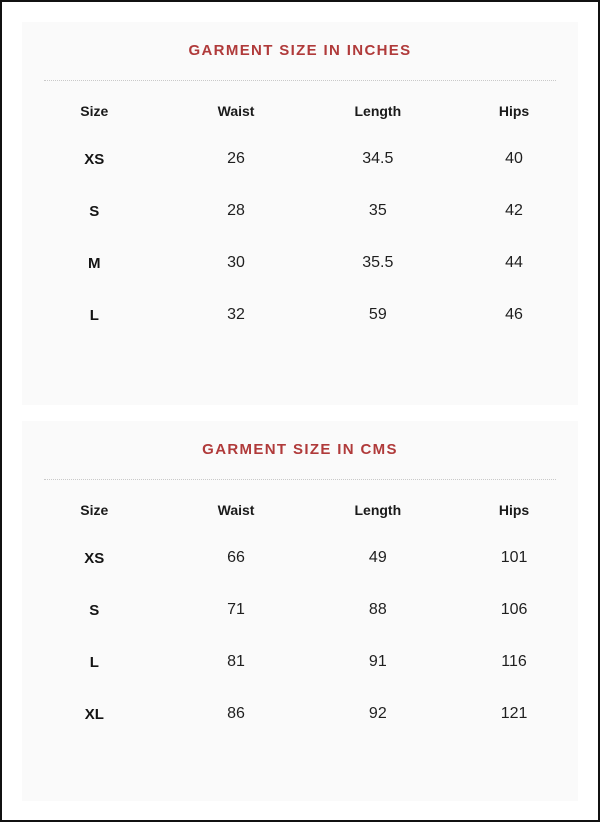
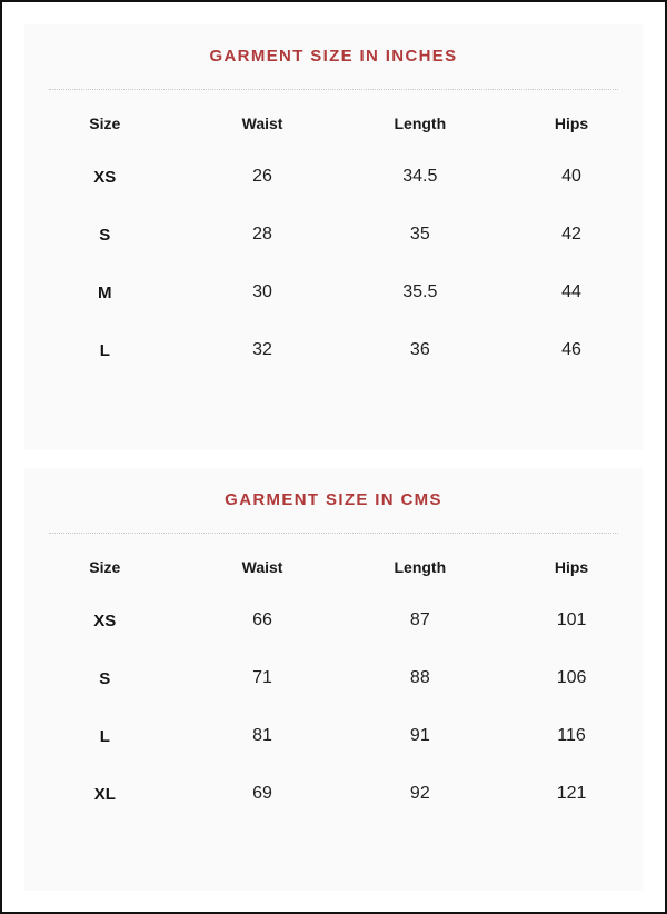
  GARMENT SIZE IN INCHES
  Size	Waist	Length	Hips
  XS	26	34.5	40
  S	28	35	42
  M	30	35.5	44
- L	32	59	46
+ L	32	36	46
  GARMENT SIZE IN CMS
  Size	Waist	Length	Hips
- XS	66	49	101
+ XS	66	87	101
  S	71	88	106
  L	81	91	116
- XL	86	92	121
+ XL	69	92	121
